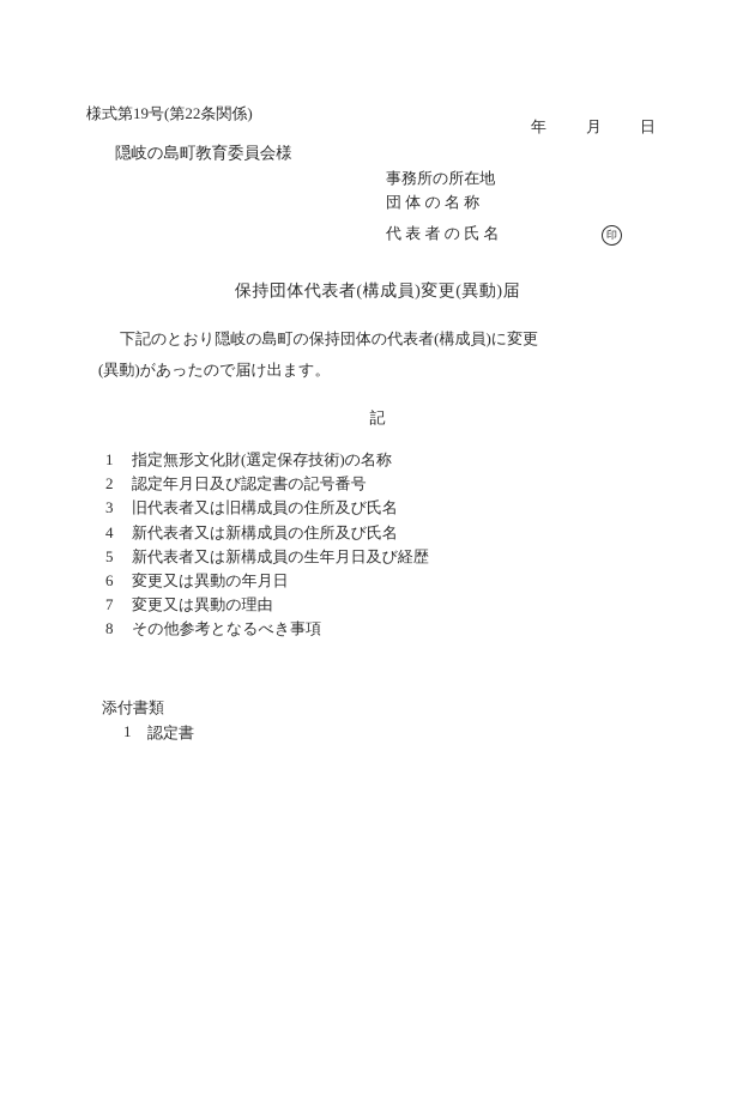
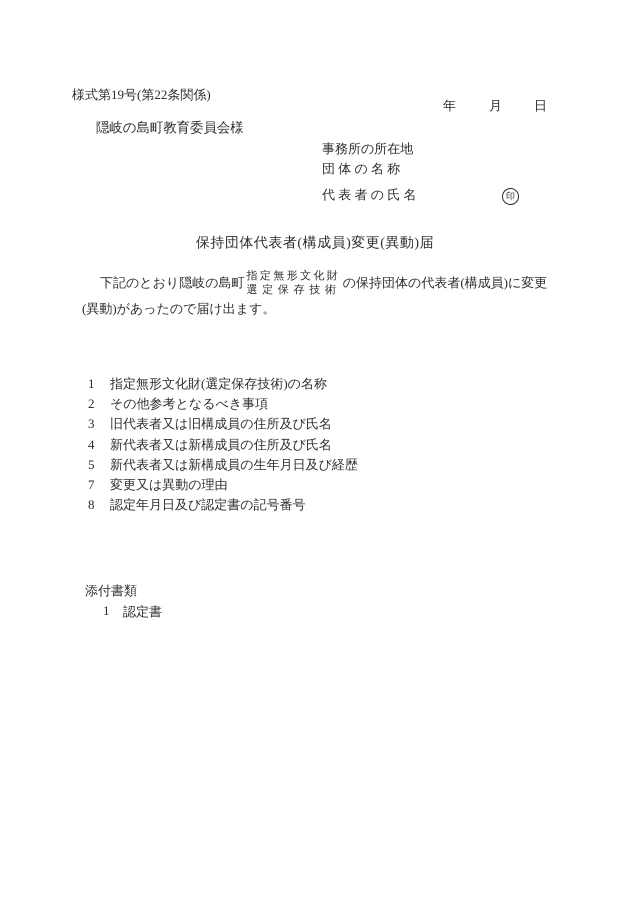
  様式第19号(第22条関係)
  年
  月
  日
  隠岐の島町教育委員会様
  事務所の所在地
  団 体 の 名 称
  代 表 者 の 氏 名
  印
  保持団体代表者(構成員)変更(異動)届
  下記のとおり隠岐の島町
+ 指定無形文化財
+ 選定保存技術
  の保持団体の代表者(構成員)に変更
  (異動)があったので届け出ます。
- 記
  1
  指定無形文化財(選定保存技術)の名称
  2
- 認定年月日及び認定書の記号番号
+ その他参考となるべき事項
  3
  旧代表者又は旧構成員の住所及び氏名
  4
  新代表者又は新構成員の住所及び氏名
  5
  新代表者又は新構成員の生年月日及び経歴
- 6
- 変更又は異動の年月日
  7
  変更又は異動の理由
  8
- その他参考となるべき事項
+ 認定年月日及び認定書の記号番号
  添付書類
  1
  認定書
